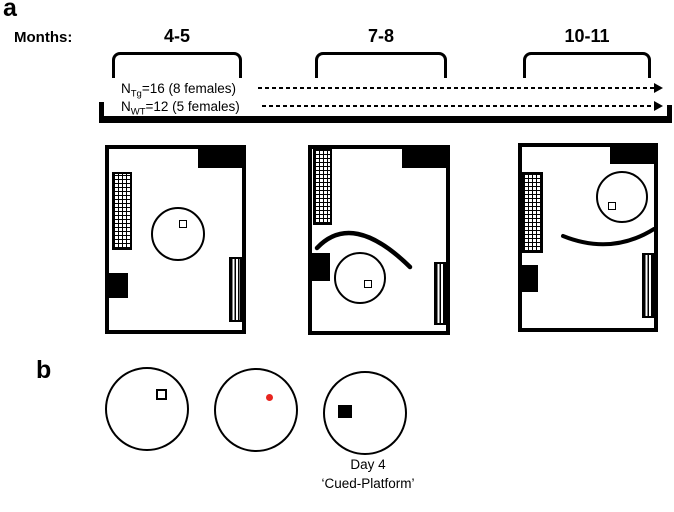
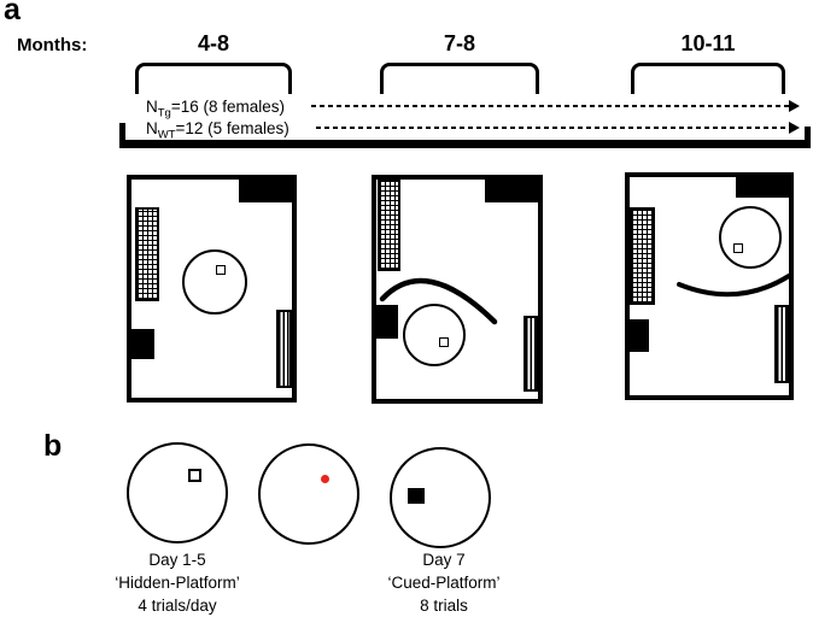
  a
  Months:
- 4-5
+ 4-8
  7-8
  10-11
  NTg=16 (8 females)
  NWT=12 (5 females)
  b
+ Day 1-5
+ ‘Hidden-Platform’
+ 4 trials/day
- Day 4
+ Day 7
  ‘Cued-Platform’
+ 8 trials
